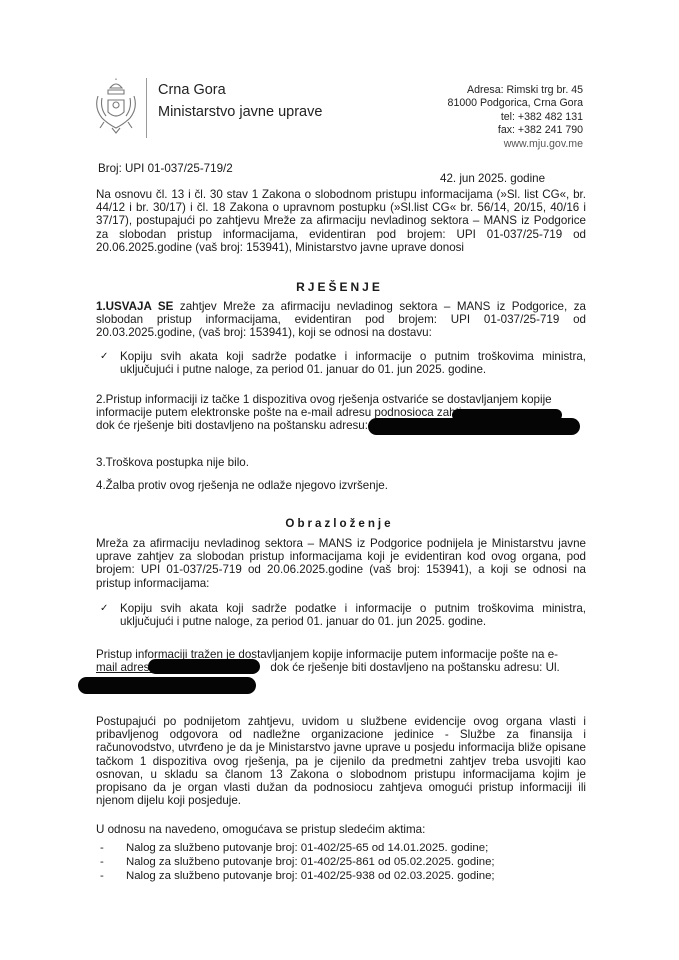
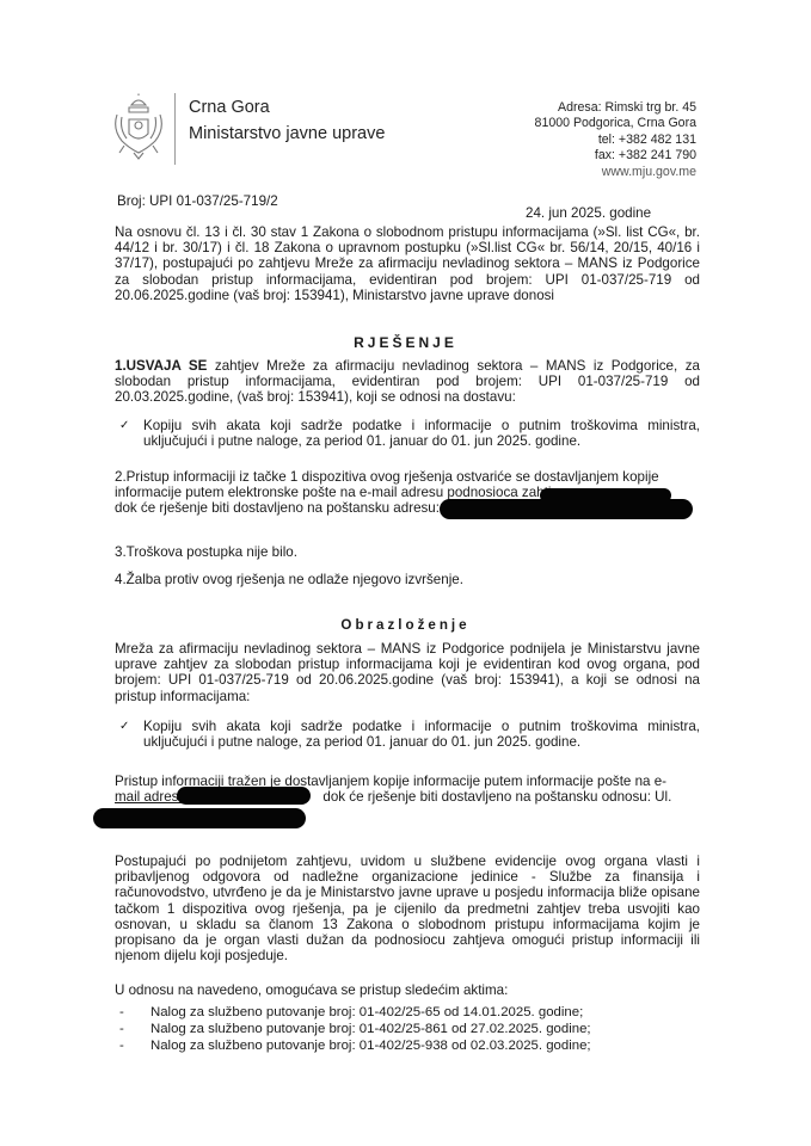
  Crna Gora
  Ministarstvo javne uprave
  Adresa: Rimski trg br. 45
  81000 Podgorica, Crna Gora
  tel: +382 482 131
  fax: +382 241 790
  www.mju.gov.me
  Broj: UPI 01-037/25-719/2
- 42. jun 2025. godine
+ 24. jun 2025. godine
  Na osnovu čl. 13 i čl. 30 stav 1 Zakona o slobodnom pristupu informacijama (»Sl. list CG«, br. 44/12 i br. 30/17) i čl. 18 Zakona o upravnom postupku (»Sl.list CG« br. 56/14, 20/15, 40/16 i 37/17), postupajući po zahtjevu Mreže za afirmaciju nevladinog sektora – MANS iz Podgorice za slobodan pristup informacijama, evidentiran pod brojem: UPI 01-037/25-719 od 20.06.2025.godine (vaš broj: 153941), Ministarstvo javne uprave donosi
  RJEŠENJE
  1.USVAJA SE zahtjev Mreže za afirmaciju nevladinog sektora – MANS iz Podgorice, za slobodan pristup informacijama, evidentiran pod brojem: UPI 01-037/25-719 od 20.03.2025.godine, (vaš broj: 153941), koji se odnosi na dostavu:
  ✓
  Kopiju svih akata koji sadrže podatke i informacije o putnim troškovima ministra, uključujući i putne naloge, za period 01. januar do 01. jun 2025. godine.
  2.Pristup informaciji iz tačke 1 dispozitiva ovog rješenja ostvariće se dostavljanjem kopije
  informacije putem elektronske pošte na e-mail adresu podnosioca za
  dok će rješenje biti dostavljeno na poštansku adresu:
  3.Troškova postupka nije bilo.
  4.Žalba protiv ovog rješenja ne odlaže njegovo izvršenje.
  Obrazloženje
  Mreža za afirmaciju nevladinog sektora – MANS iz Podgorice podnijela je Ministarstvu javne uprave zahtjev za slobodan pristup informacijama koji je evidentiran kod ovog organa, pod brojem: UPI 01-037/25-719 od 20.06.2025.godine (vaš broj: 153941), a koji se odnosi na pristup informacijama:
  ✓
  Kopiju svih akata koji sadrže podatke i informacije o putnim troškovima ministra, uključujući i putne naloge, za period 01. januar do 01. jun 2025. godine.
  Pristup informaciji tražen je dostavljanjem kopije informacije putem informacije pošte na e-
- mail adres dok će rješenje biti dostavljeno na poštansku adresu: Ul.
+ mail adres dok će rješenje biti dostavljeno na poštansku odnosu: Ul.
  Postupajući po podnijetom zahtjevu, uvidom u službene evidencije ovog organa vlasti i pribavljenog odgovora od nadležne organizacione jedinice - Službe za finansija i računovodstvo, utvrđeno je da je Ministarstvo javne uprave u posjedu informacija bliže opisane tačkom 1 dispozitiva ovog rješenja, pa je cijenilo da predmetni zahtjev treba usvojiti kao osnovan, u skladu sa članom 13 Zakona o slobodnom pristupu informacijama kojim je propisano da je organ vlasti dužan da podnosiocu zahtjeva omogući pristup informaciji ili njenom dijelu koji posjeduje.
  U odnosu na navedeno, omogućava se pristup sledećim aktima:
  - Nalog za službeno putovanje broj: 01-402/25-65 od 14.01.2025. godine;
- - Nalog za službeno putovanje broj: 01-402/25-861 od 05.02.2025. godine;
+ - Nalog za službeno putovanje broj: 01-402/25-861 od 27.02.2025. godine;
  - Nalog za službeno putovanje broj: 01-402/25-938 od 02.03.2025. godine;
